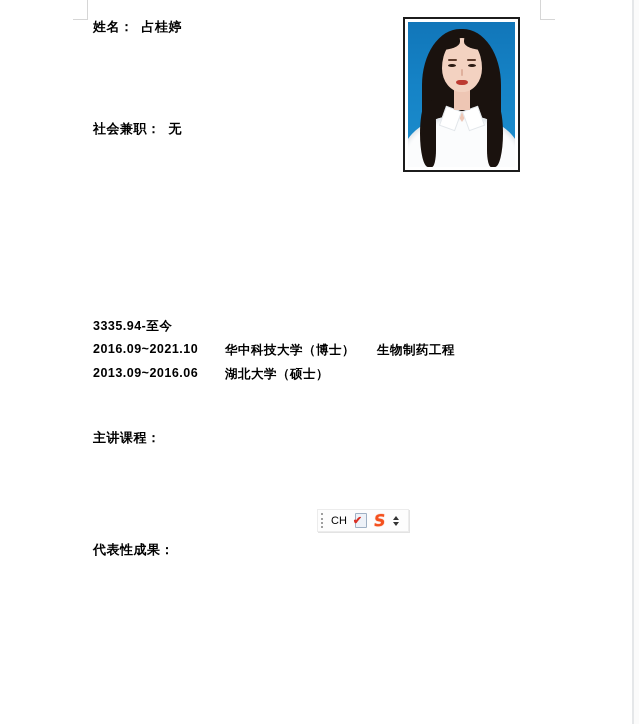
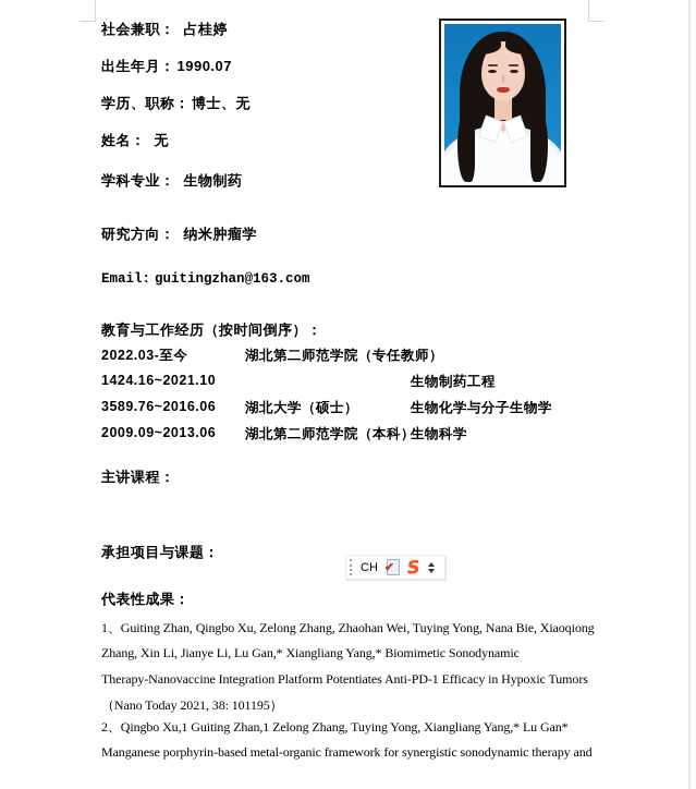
- 姓名： 占桂婷
+ 社会兼职： 占桂婷
+ 出生年月： 1990.07
+ 学历、职称： 博士、无
- 社会兼职： 无
+ 姓名： 无
+ 学科专业： 生物制药
+ 研究方向： 纳米肿瘤学
+ Email: guitingzhan@163.com
+ 教育与工作经历（按时间倒序）：
- 3335.94-至今
+ 2022.03-至今
+ 湖北第二师范学院（专任教师）
- 2016.09~2021.10
+ 1424.16~2021.10
- 华中科技大学（博士）
  生物制药工程
- 2013.09~2016.06
+ 3589.76~2016.06
  湖北大学（硕士）
+ 生物化学与分子生物学
+ 2009.09~2013.06
+ 湖北第二师范学院（本科）
+ 生物科学
  主讲课程：
+ 承担项目与课题：
  代表性成果：
+ 1、Guiting Zhan, Qingbo Xu, Zelong Zhang, Zhaohan Wei, Tuying Yong, Nana Bie, Xiaoqiong
+ Zhang, Xin Li, Jianye Li, Lu Gan,* Xiangliang Yang,* Biomimetic Sonodynamic
+ Therapy-Nanovaccine Integration Platform Potentiates Anti-PD-1 Efficacy in Hypoxic Tumors
+ （Nano Today 2021, 38: 101195）
+ 2、Qingbo Xu,1 Guiting Zhan,1 Zelong Zhang, Tuying Yong, Xiangliang Yang,* Lu Gan*
+ Manganese porphyrin-based metal-organic framework for synergistic sonodynamic therapy and
  CH
  ✔
